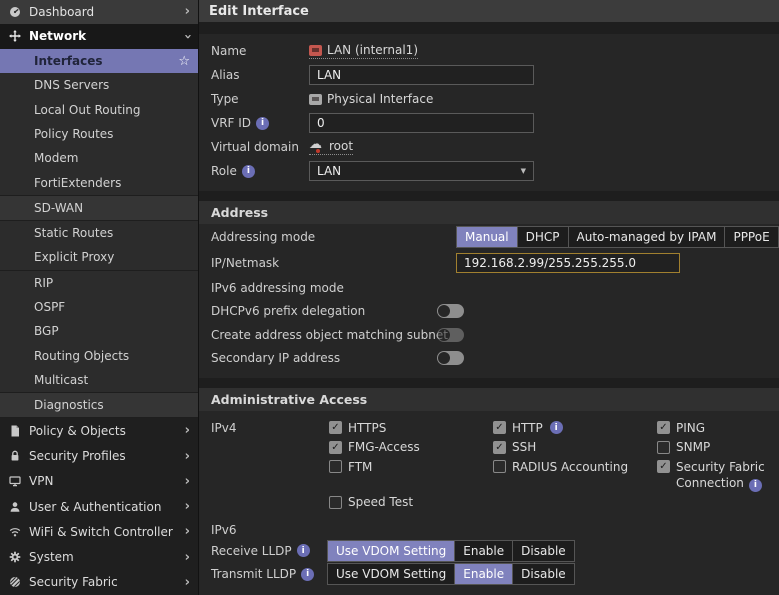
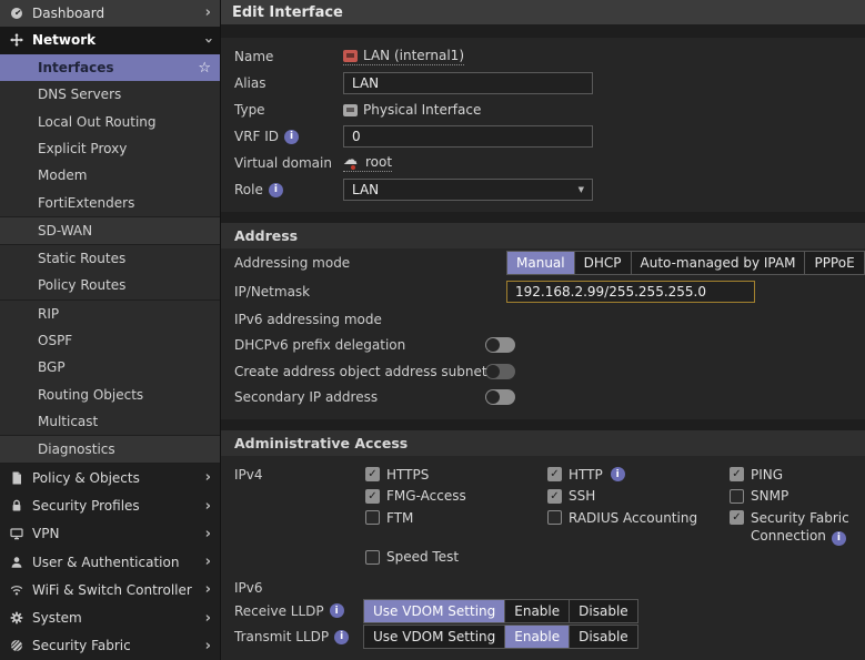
  Dashboard
  Network
  Interfaces
  DNS Servers
  Local Out Routing
- Policy Routes
+ Explicit Proxy
  Modem
  FortiExtenders
  SD-WAN
  Static Routes
- Explicit Proxy
+ Policy Routes
  RIP
  OSPF
  BGP
  Routing Objects
  Multicast
  Diagnostics
  Policy & Objects
  Security Profiles
  VPN
  User & Authentication
  WiFi & Switch Controller
  System
  Security Fabric
  Edit Interface
  Name
  LAN (internal1)
  Alias
  LAN
  Type
  Physical Interface
  VRF ID
  i
  0
  Virtual domain
  root
  Role
  i
  LAN
  Address
  Addressing mode
  Manual
  DHCP
  Auto-managed by IPAM
  PPPoE
  IP/Netmask
  192.168.2.99/255.255.255.0
  IPv6 addressing mode
  DHCPv6 prefix delegation
- Create address object matching subnet
+ Create address object address subnet
  Secondary IP address
  Administrative Access
  IPv4
  HTTPS
  FMG-Access
  FTM
  Speed Test
  HTTP
  i
  SSH
  RADIUS Accounting
  PING
  SNMP
  Security Fabric Connection i
  IPv6
  Receive LLDP
  i
  Use VDOM Setting
  Enable
  Disable
  Transmit LLDP
  i
  Use VDOM Setting
  Enable
  Disable
